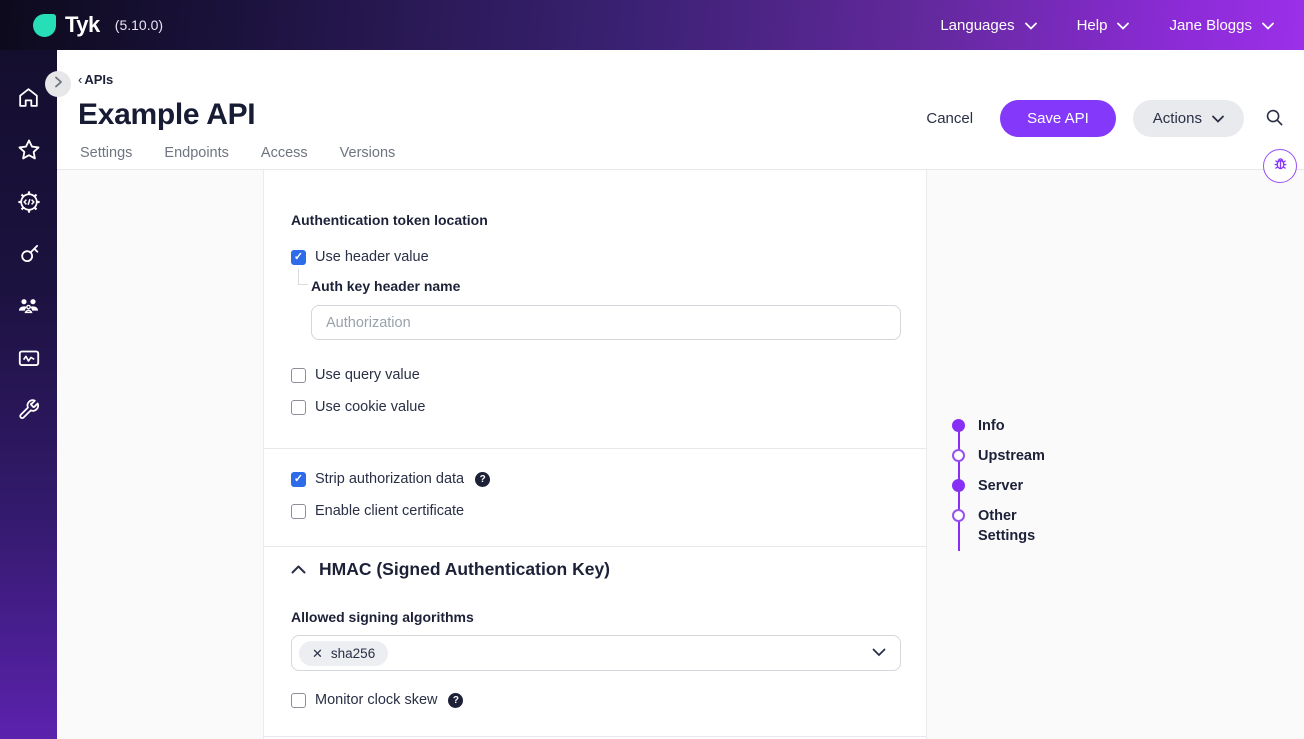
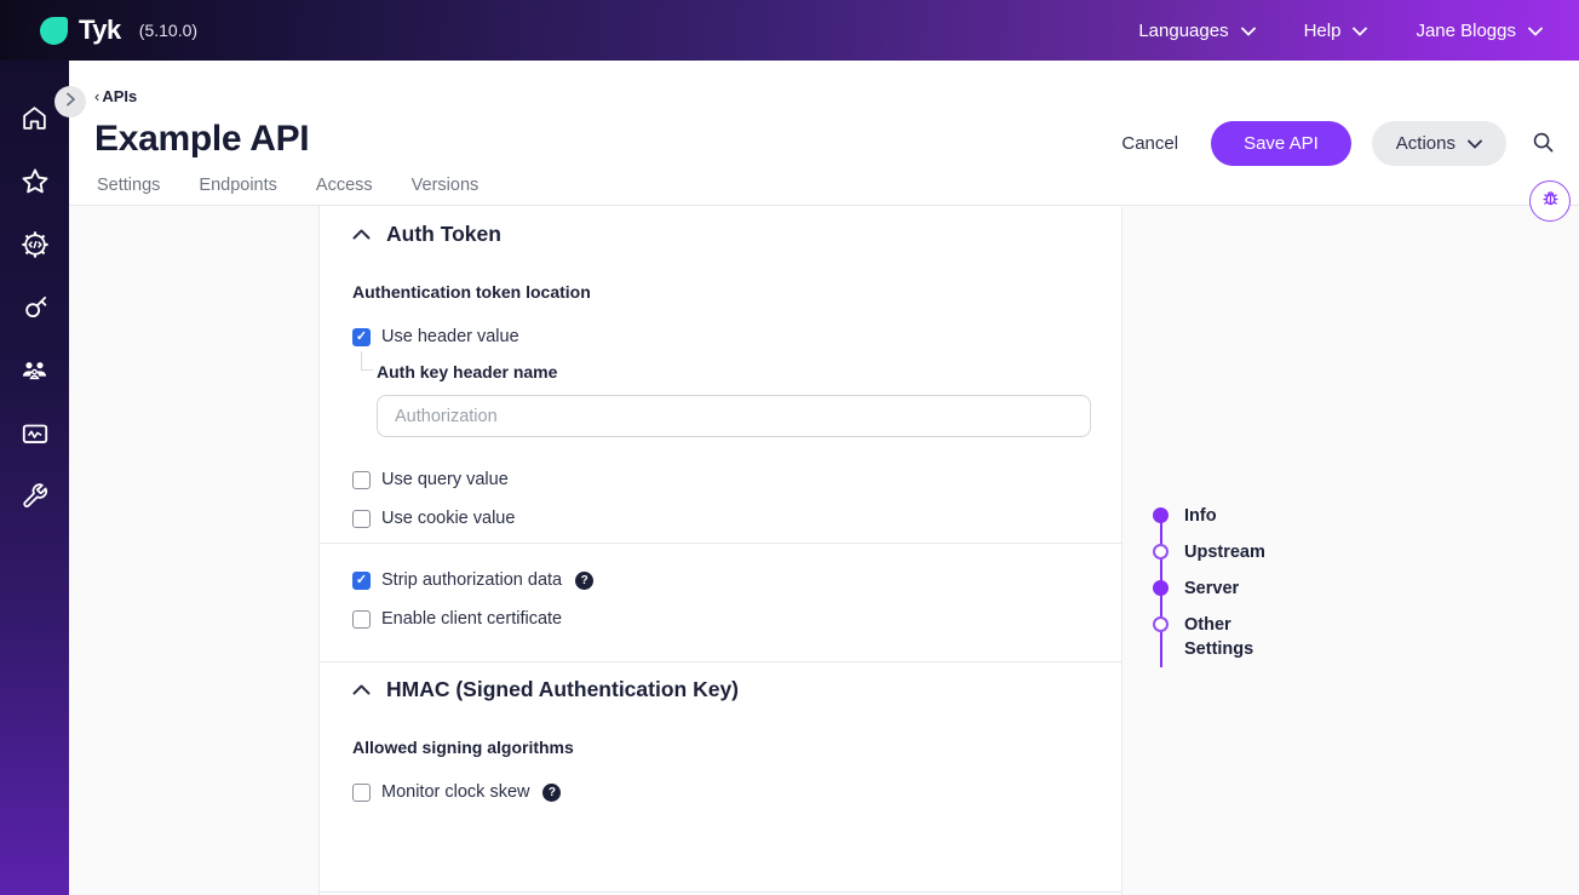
  Tyk
  (5.10.0)
  Languages
  Help
  Jane Bloggs
  ‹
  APIs
  Example API
  Settings
  Endpoints
  Access
  Versions
  Cancel
  Save API
  Actions
+ Auth Token
  Authentication token location
  Use header value
  Auth key header name
  Authorization
  Use query value
  Use cookie value
  Strip authorization data
  ?
  Enable client certificate
  HMAC (Signed Authentication Key)
  Allowed signing algorithms
- ✕
- sha256
  Monitor clock skew
  ?
  Info
  Upstream
  Server
  Other Settings
